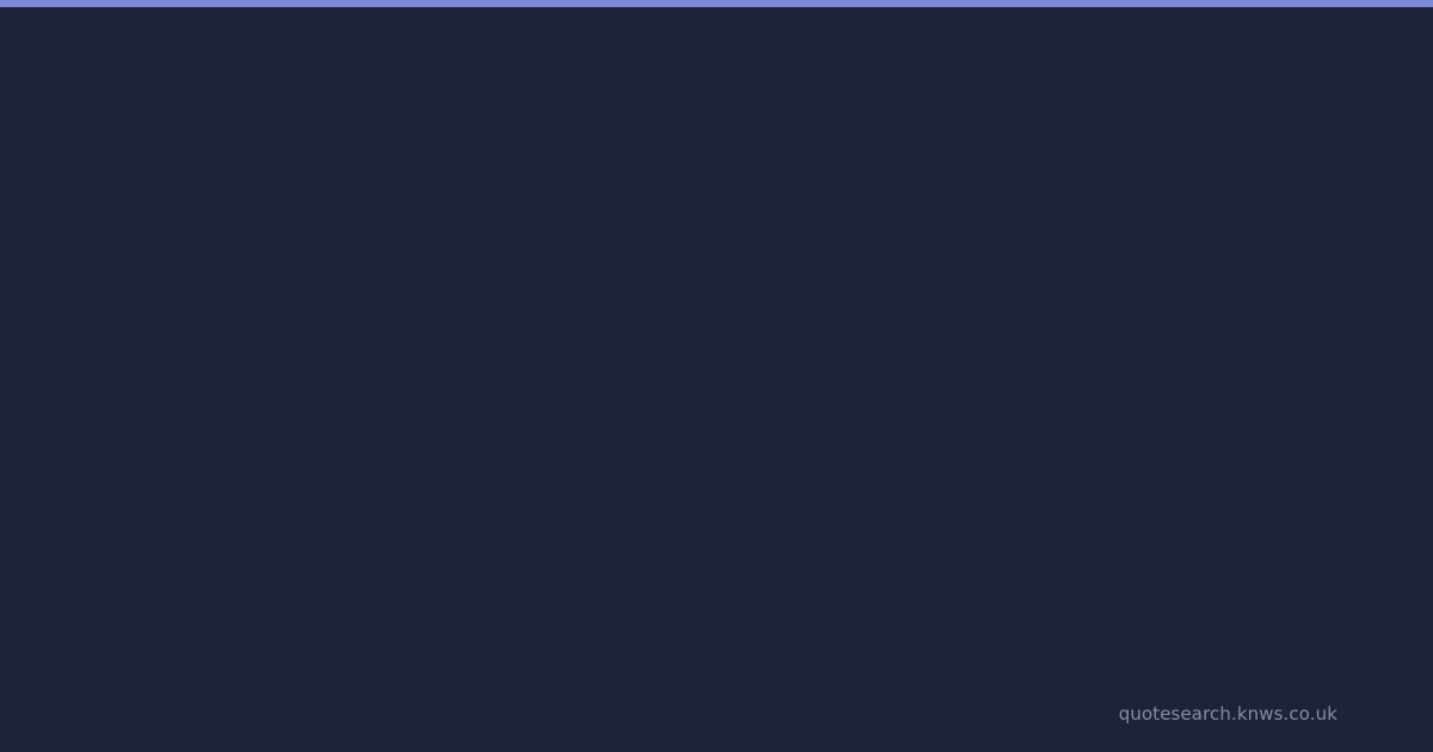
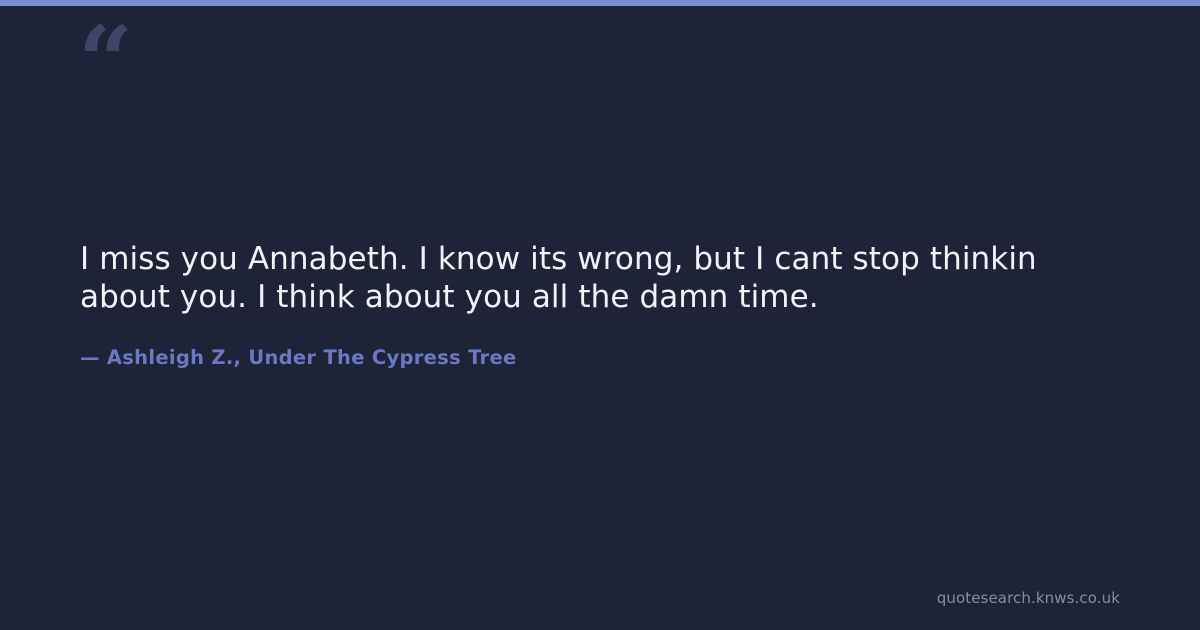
+ “
+ I miss you Annabeth. I know its wrong, but I cant stop thinkin about you. I think about you all the damn time.
+ — Ashleigh Z., Under The Cypress Tree
  quotesearch.knws.co.uk
